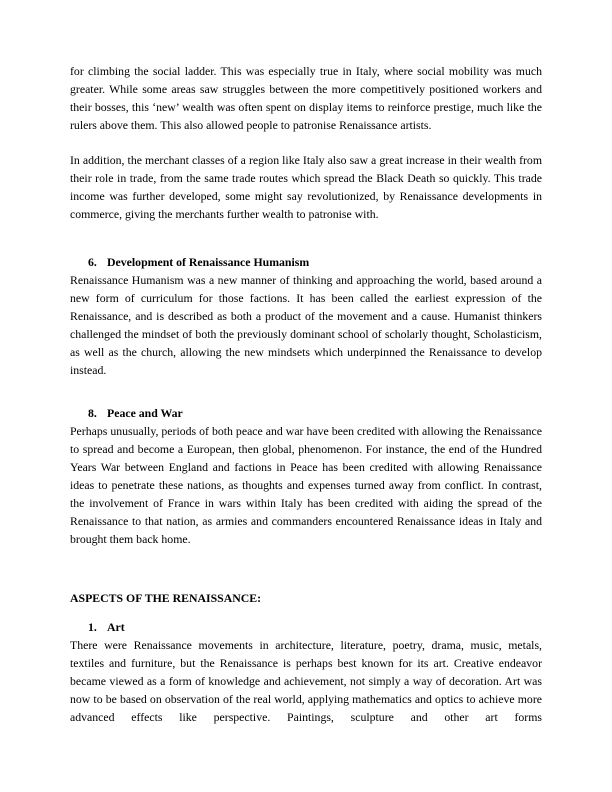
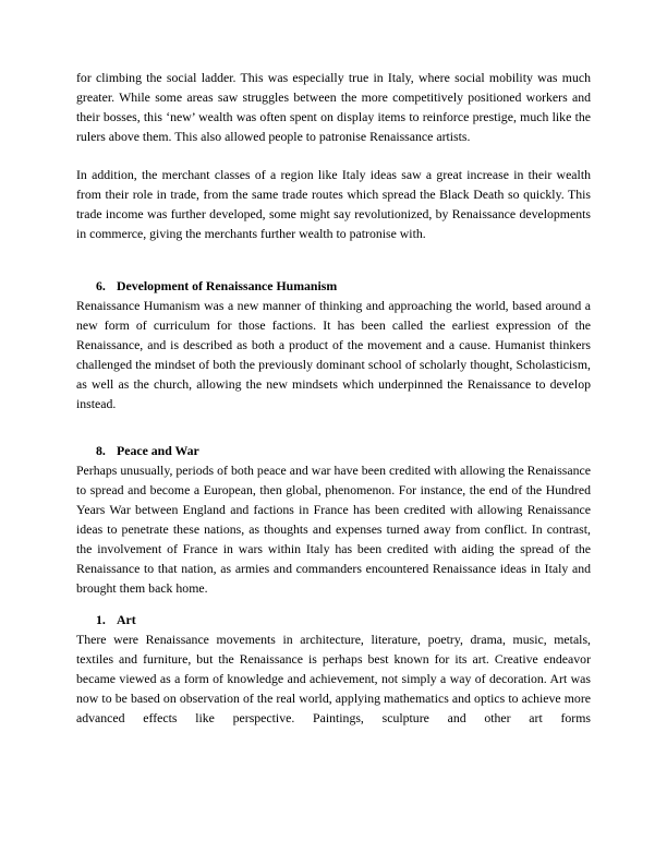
  for climbing the social ladder. This was especially true in Italy, where social mobility was much greater. While some areas saw struggles between the more competitively positioned workers and their bosses, this ‘new’ wealth was often spent on display items to reinforce prestige, much like the rulers above them. This also allowed people to patronise Renaissance artists.
- In addition, the merchant classes of a region like Italy also saw a great increase in their wealth from their role in trade, from the same trade routes which spread the Black Death so quickly. This trade income was further developed, some might say revolutionized, by Renaissance developments in commerce, giving the merchants further wealth to patronise with.
+ In addition, the merchant classes of a region like Italy ideas saw a great increase in their wealth from their role in trade, from the same trade routes which spread the Black Death so quickly. This trade income was further developed, some might say revolutionized, by Renaissance developments in commerce, giving the merchants further wealth to patronise with.
  6.
  Development of Renaissance Humanism
  Renaissance Humanism was a new manner of thinking and approaching the world, based around a new form of curriculum for those factions. It has been called the earliest expression of the Renaissance, and is described as both a product of the movement and a cause. Humanist thinkers challenged the mindset of both the previously dominant school of scholarly thought, Scholasticism, as well as the church, allowing the new mindsets which underpinned the Renaissance to develop instead.
  8.
  Peace and War
- Perhaps unusually, periods of both peace and war have been credited with allowing the Renaissance to spread and become a European, then global, phenomenon. For instance, the end of the Hundred Years War between England and factions in Peace has been credited with allowing Renaissance ideas to penetrate these nations, as thoughts and expenses turned away from conflict. In contrast, the involvement of France in wars within Italy has been credited with aiding the spread of the Renaissance to that nation, as armies and commanders encountered Renaissance ideas in Italy and brought them back home.
+ Perhaps unusually, periods of both peace and war have been credited with allowing the Renaissance to spread and become a European, then global, phenomenon. For instance, the end of the Hundred Years War between England and factions in France has been credited with allowing Renaissance ideas to penetrate these nations, as thoughts and expenses turned away from conflict. In contrast, the involvement of France in wars within Italy has been credited with aiding the spread of the Renaissance to that nation, as armies and commanders encountered Renaissance ideas in Italy and brought them back home.
- ASPECTS OF THE RENAISSANCE:
  1.
  Art
  There were Renaissance movements in architecture, literature, poetry, drama, music, metals, textiles and furniture, but the Renaissance is perhaps best known for its art. Creative endeavor became viewed as a form of knowledge and achievement, not simply a way of decoration. Art was now to be based on observation of the real world, applying mathematics and optics to achieve more advanced effects like perspective. Paintings, sculpture and other art forms
